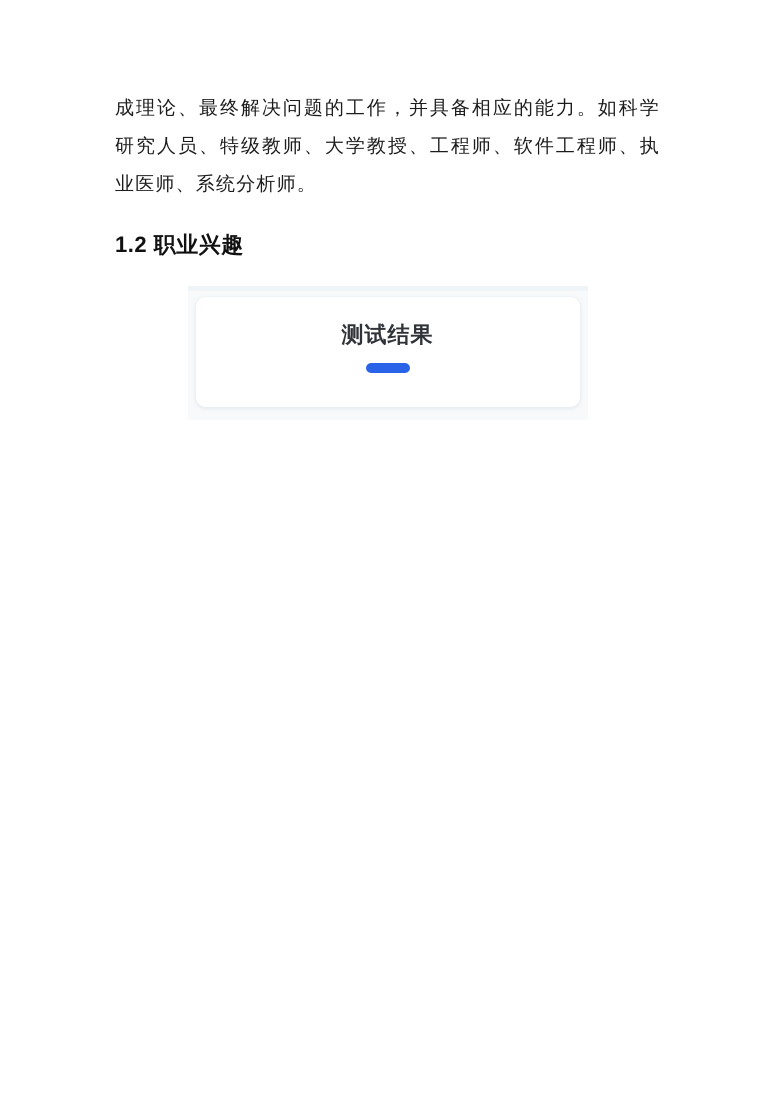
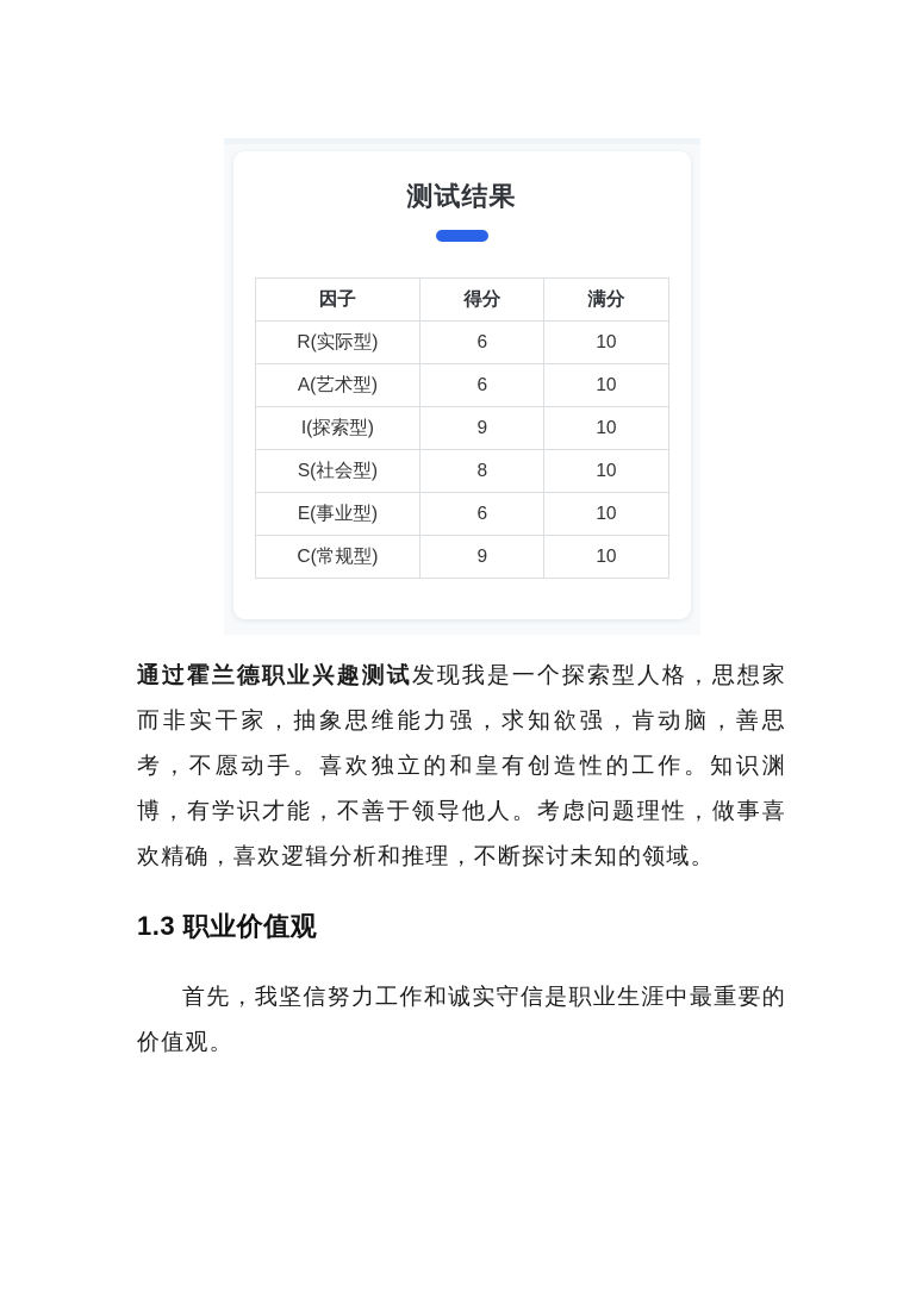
- 成理论、最终解决问题的工作，并具备相应的能力。如科学研究人员、特级教师、大学教授、工程师、软件工程师、执业医师、系统分析师。
- 1.2 职业兴趣
  测试结果
+ 因子	得分	满分
+ R(实际型)	6	10
+ A(艺术型)	6	10
+ I(探索型)	9	10
+ S(社会型)	8	10
+ E(事业型)	6	10
+ C(常规型)	9	10
+ 通过霍兰德职业兴趣测试发现我是一个探索型人格，思想家而非实干家，抽象思维能力强，求知欲强，肯动脑，善思考，不愿动手。喜欢独立的和皇有创造性的工作。知识渊博，有学识才能，不善于领导他人。考虑问题理性，做事喜欢精确，喜欢逻辑分析和推理，不断探讨未知的领域。
+ 1.3 职业价值观
+ 首先，我坚信努力工作和诚实守信是职业生涯中最重要的价值观。
